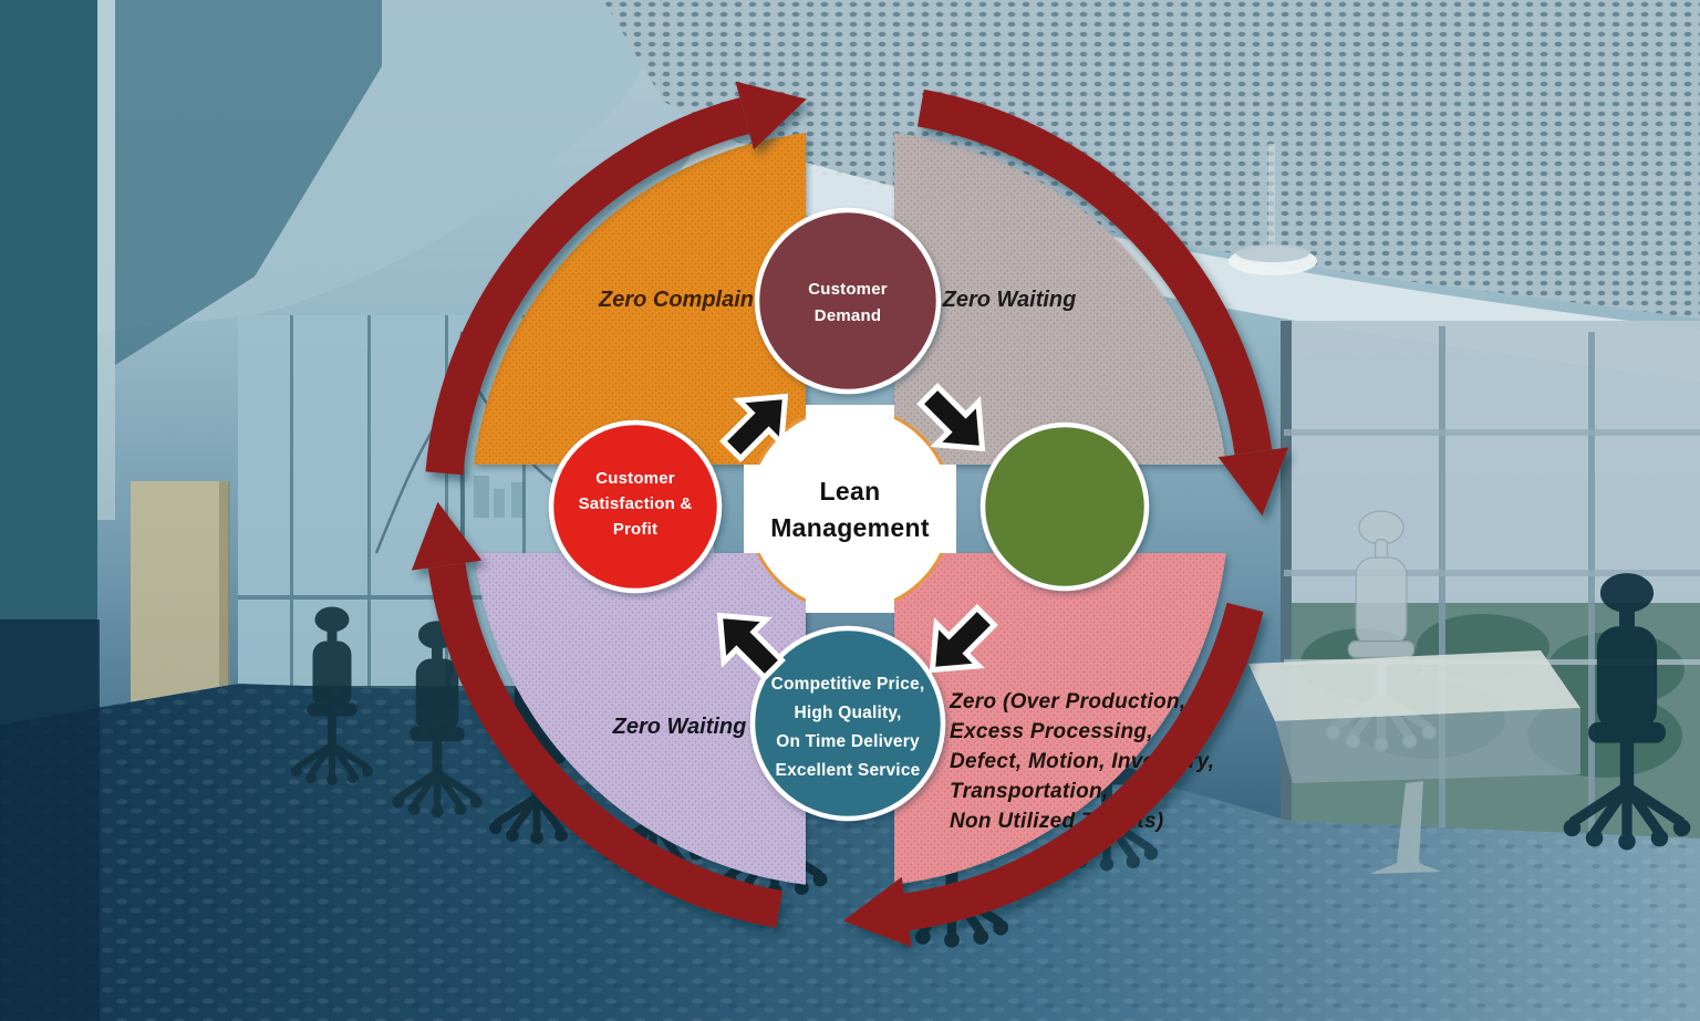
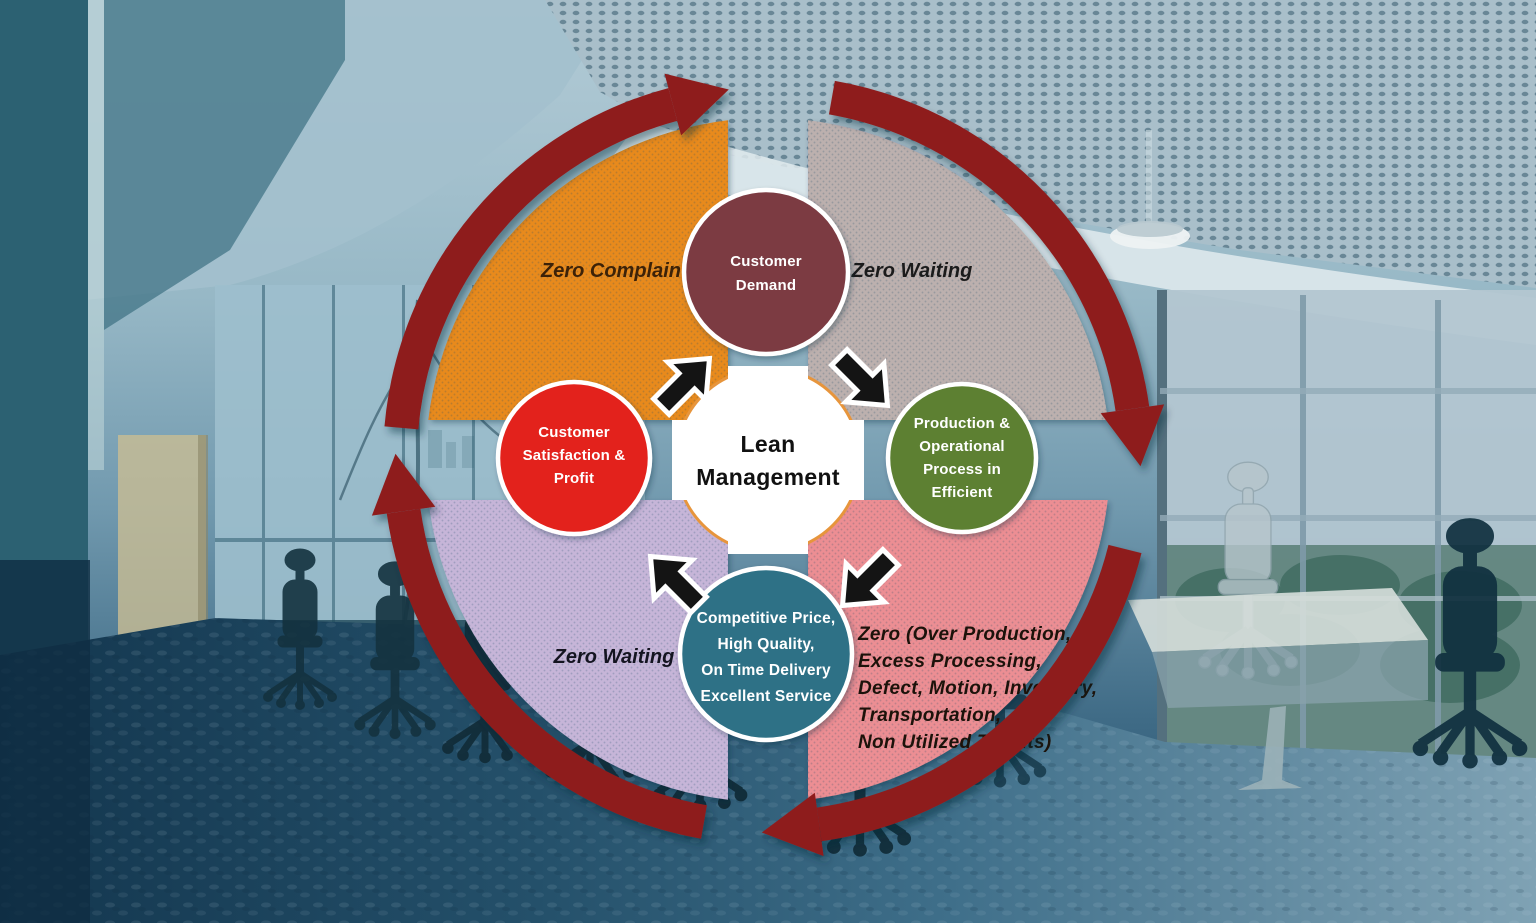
  Zero Complain
  Zero Waiting
  Zero Waiting
  Zero (Over Production,
  Excess Processing,
  Defect, Motion, Invy,
  Transportation,
  Non Utilizedts)
  Lean
  Management
  Customer
  Demand
  Customer
  Satisfaction &
  Profit
+ Production &
+ Operational
+ Process in
+ Efficient
  Competitive Price,
  High Quality,
  On Time Delivery
  Excellent Service
